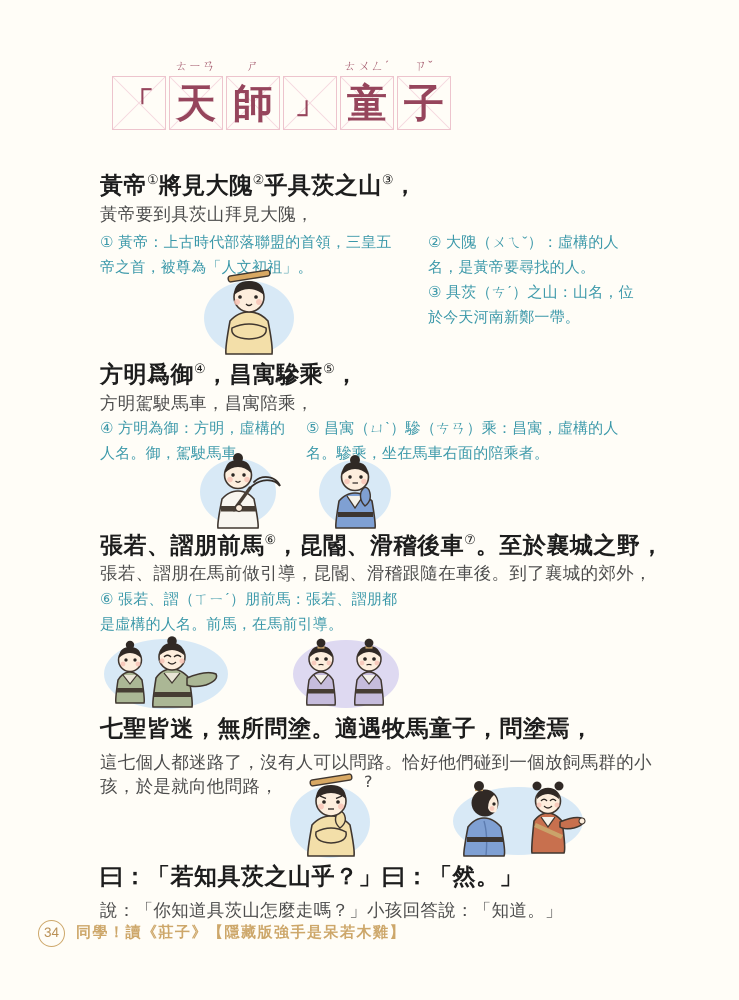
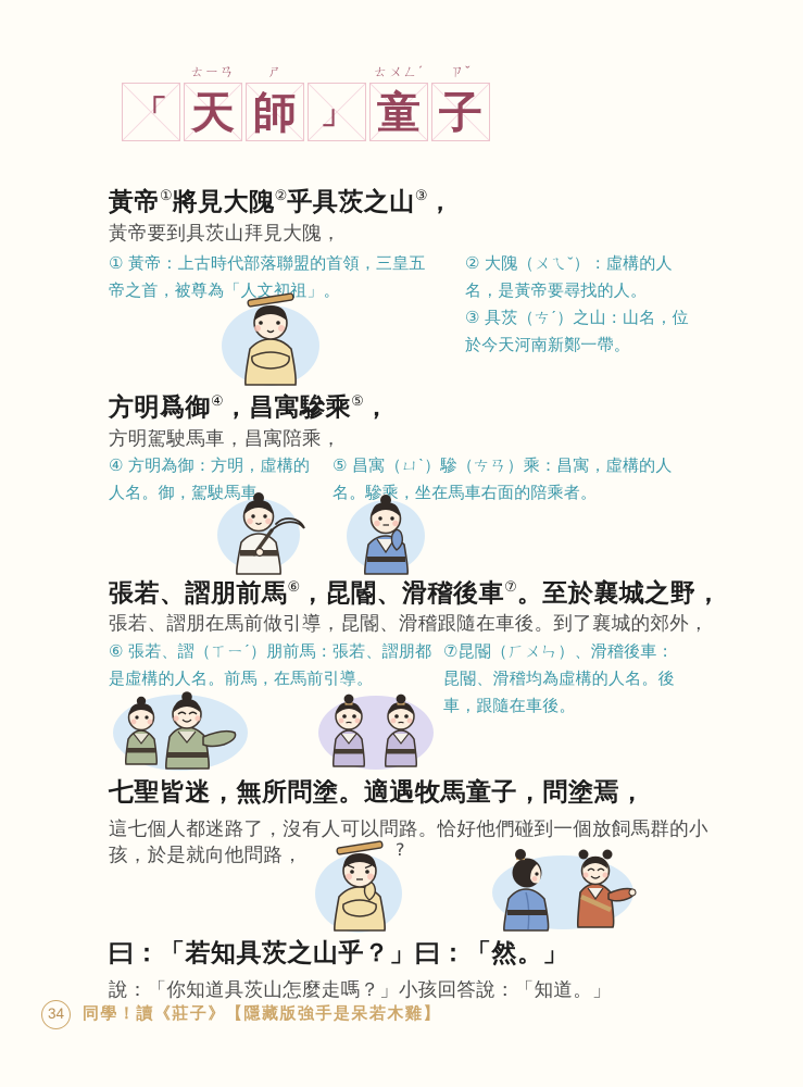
  「
  ㄊㄧㄢ
  天
  ㄕ
  師
  」
  ㄊㄨㄥˊ
  童
  ㄗˇ
  子
  黃帝①將見大隗②乎具茨之山③，
  黃帝要到具茨山拜見大隗，
  ① 黃帝：上古時代部落聯盟的首領，三皇五帝之首，被尊為「人文初祖」。
  ② 大隗（ㄨㄟˇ）：虛構的人名，是黃帝要尋找的人。
  ③ 具茨（ㄘˊ）之山：山名，位於今天河南新鄭一帶。
  方明爲御④，昌寓驂乘⑤，
  方明駕駛馬車，昌寓陪乘，
  ④ 方明為御：方明，虛構的人名。御，駕駛馬車。
  ⑤ 昌寓（ㄩˋ）驂（ㄘㄢ）乘：昌寓，虛構的人名。驂乘，坐在馬車右面的陪乘者。
  張若、謵朋前馬⑥，昆閽、滑稽後車⑦。至於襄城之野，
  張若、謵朋在馬前做引導，昆閽、滑稽跟隨在車後。到了襄城的郊外，
  ⑥ 張若、謵（ㄒㄧˊ）朋前馬：張若、謵朋都是虛構的人名。前馬，在馬前引導。
+ ⑦昆閽（ㄏㄨㄣ）、滑稽後車：昆閽、滑稽均為虛構的人名。後車，跟隨在車後。
  七聖皆迷，無所問塗。適遇牧馬童子，問塗焉，
  這七個人都迷路了，沒有人可以問路。恰好他們碰到一個放飼馬群的小孩，於是就向他問路，
  ?
  曰：「若知具茨之山乎？」曰：「然。」
  說：「你知道具茨山怎麼走嗎？」小孩回答說：「知道。」
  34
  同學！讀《莊子》【隱藏版強手是呆若木雞】
